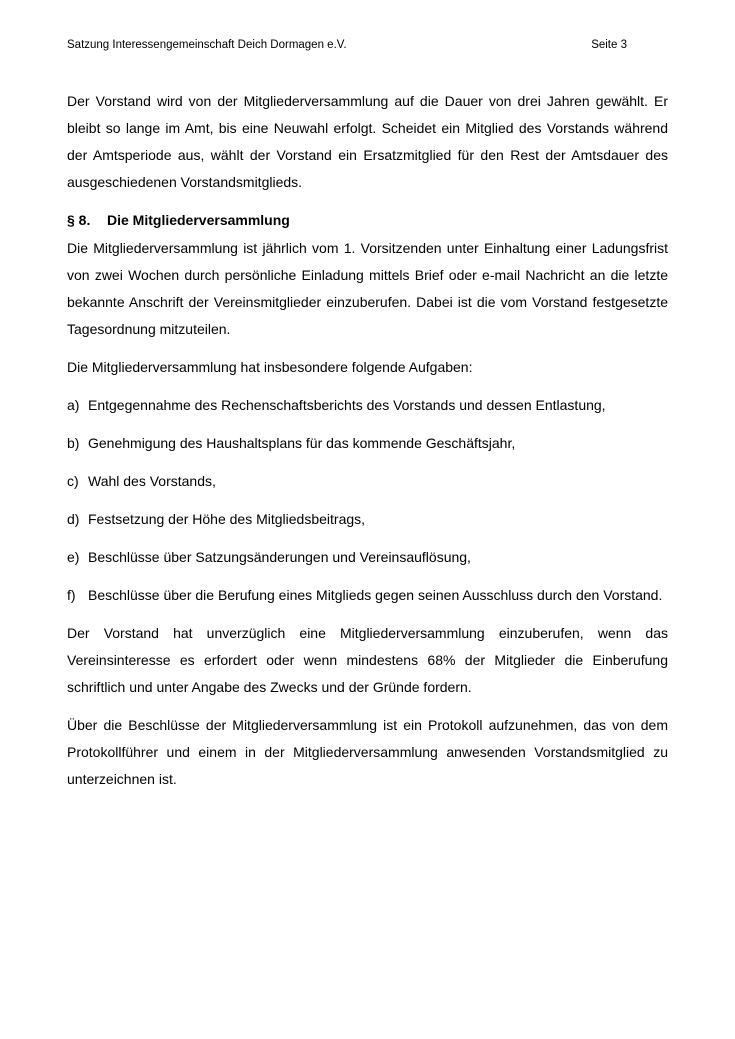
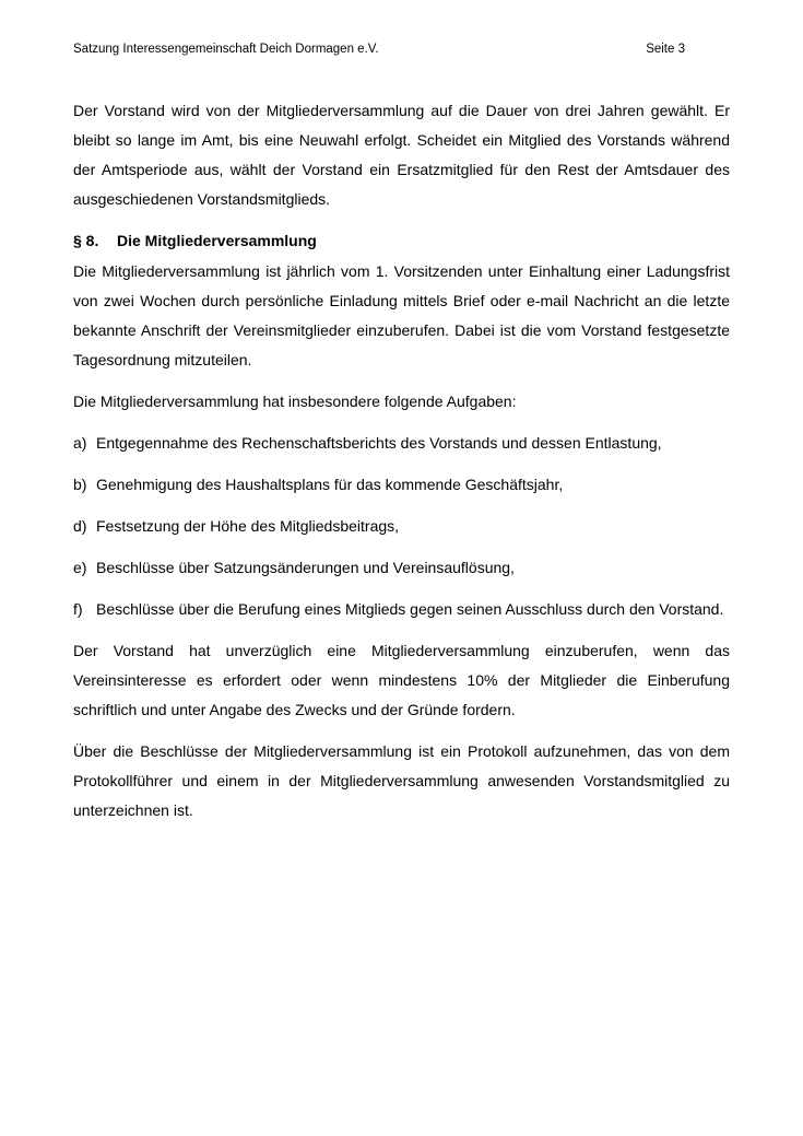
  Satzung Interessengemeinschaft Deich Dormagen e.V.
  Seite 3
  Der Vorstand wird von der Mitgliederversammlung auf die Dauer von drei Jahren gewählt. Er bleibt so lange im Amt, bis eine Neuwahl erfolgt. Scheidet ein Mitglied des Vorstands während der Amtsperiode aus, wählt der Vorstand ein Ersatzmitglied für den Rest der Amtsdauer des ausgeschiedenen Vorstandsmitglieds.
  § 8.
  Die Mitgliederversammlung
  Die Mitgliederversammlung ist jährlich vom 1. Vorsitzenden unter Einhaltung einer Ladungsfrist von zwei Wochen durch persönliche Einladung mittels Brief oder e-mail Nachricht an die letzte bekannte Anschrift der Vereinsmitglieder einzuberufen. Dabei ist die vom Vorstand festgesetzte Tagesordnung mitzuteilen.
  Die Mitgliederversammlung hat insbesondere folgende Aufgaben:
  a)
  Entgegennahme des Rechenschaftsberichts des Vorstands und dessen Entlastung,
  b)
  Genehmigung des Haushaltsplans für das kommende Geschäftsjahr,
- c)
- Wahl des Vorstands,
  d)
  Festsetzung der Höhe des Mitgliedsbeitrags,
  e)
  Beschlüsse über Satzungsänderungen und Vereinsauflösung,
  f)
  Beschlüsse über die Berufung eines Mitglieds gegen seinen Ausschluss durch den Vorstand.
- Der Vorstand hat unverzüglich eine Mitgliederversammlung einzuberufen, wenn das Vereinsinteresse es erfordert oder wenn mindestens 68% der Mitglieder die Einberufung schriftlich und unter Angabe des Zwecks und der Gründe fordern.
+ Der Vorstand hat unverzüglich eine Mitgliederversammlung einzuberufen, wenn das Vereinsinteresse es erfordert oder wenn mindestens 10% der Mitglieder die Einberufung schriftlich und unter Angabe des Zwecks und der Gründe fordern.
  Über die Beschlüsse der Mitgliederversammlung ist ein Protokoll aufzunehmen, das von dem Protokollführer und einem in der Mitgliederversammlung anwesenden Vorstandsmitglied zu unterzeichnen ist.
